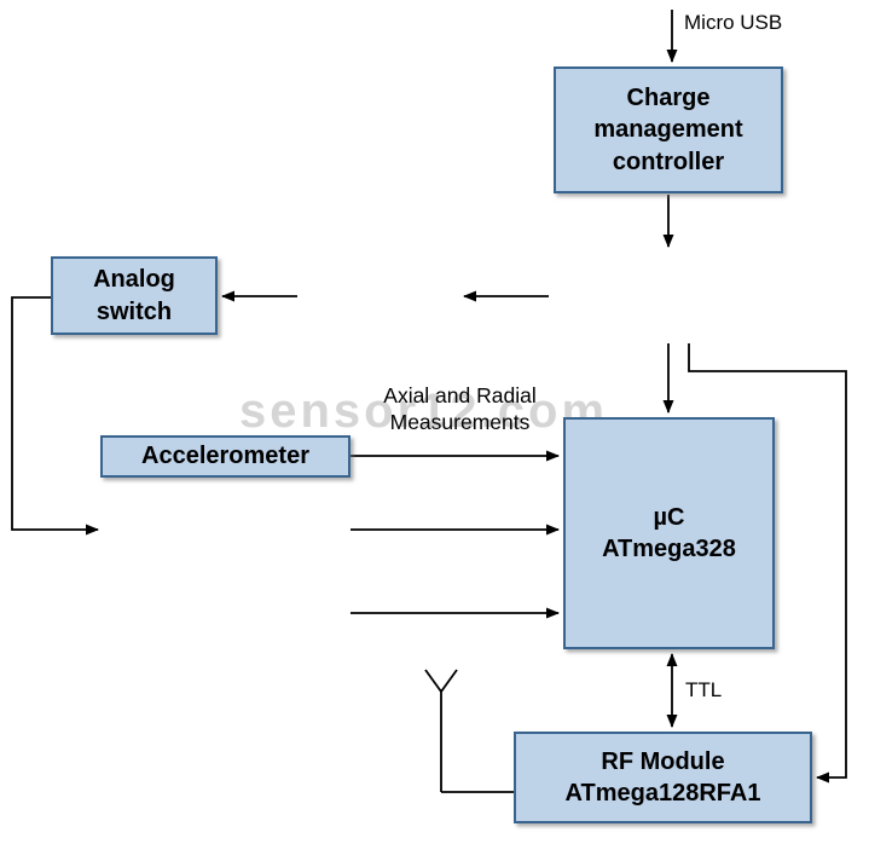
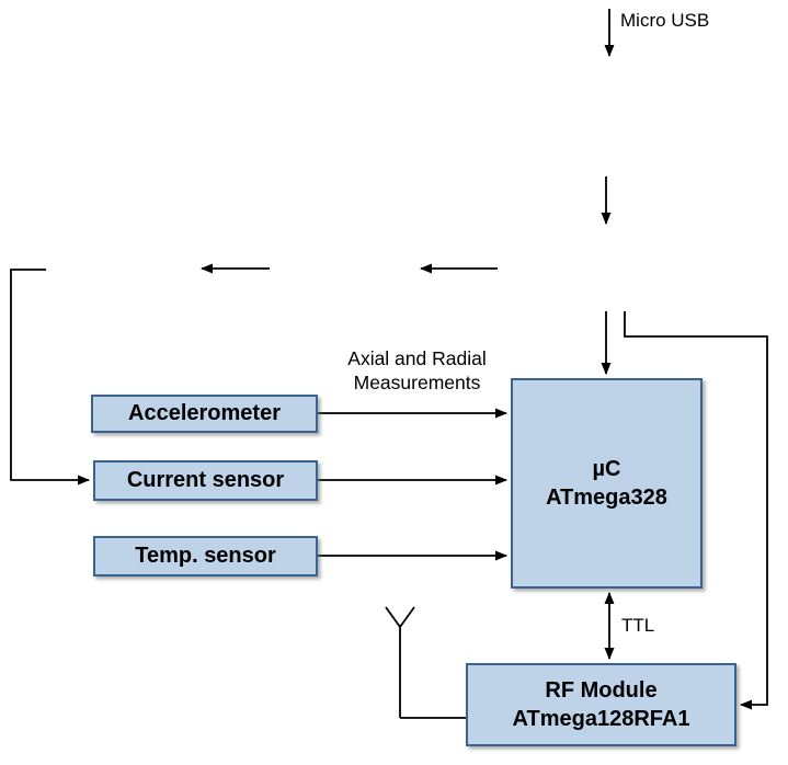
- sensor12.com
- Charge
- management
- controller
- Analog
- switch
  Accelerometer
+ Current sensor
+ Temp. sensor
  µC
  ATmega328
  RF Module
  ATmega128RFA1
  Micro USB
  Axial and Radial
  Measurements
  TTL
